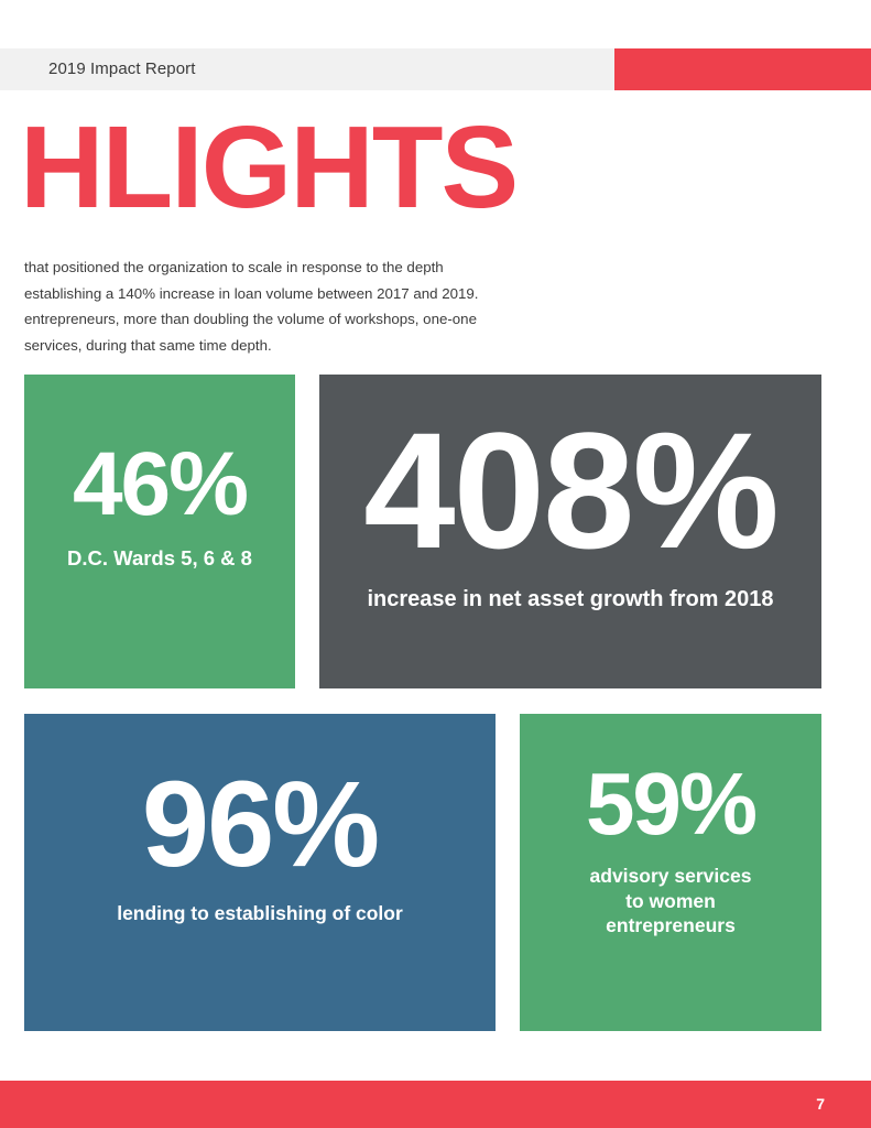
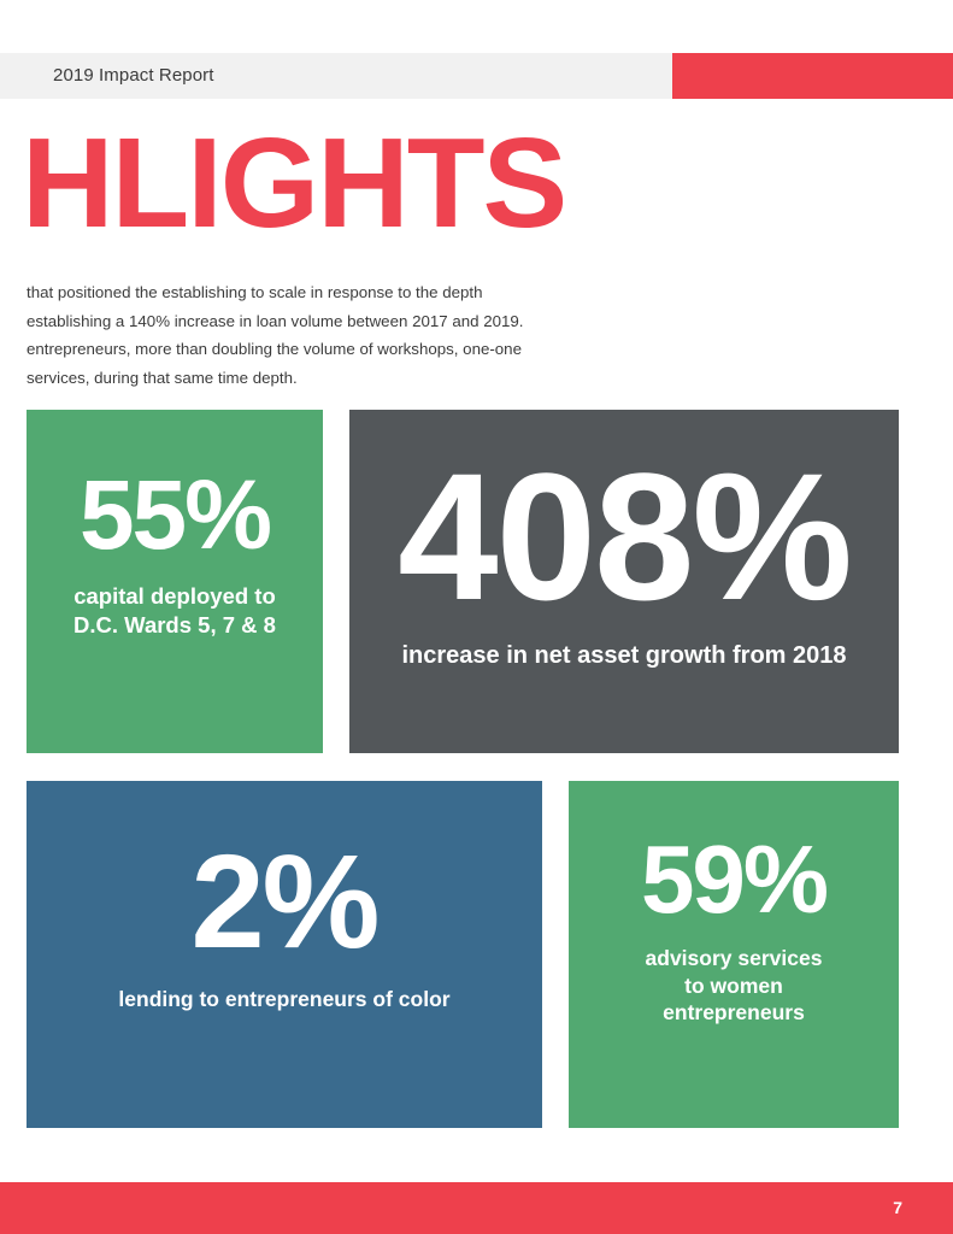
  2019 Impact Report
  HLIGHTS
- that positioned the organization to scale in response to the depth
+ that positioned the establishing to scale in response to the depth
  establishing a 140% increase in loan volume between 2017 and 2019.
  entrepreneurs, more than doubling the volume of workshops, one-one
  services, during that same time depth.
- 46%
+ 55%
+ capital deployed to
- D.C. Wards 5, 6 & 8
+ D.C. Wards 5, 7 & 8
  408%
  increase in net asset growth from 2018
- 96%
+ 2%
- lending to establishing of color
+ lending to entrepreneurs of color
  59%
  advisory services
  to women
  entrepreneurs
  7
